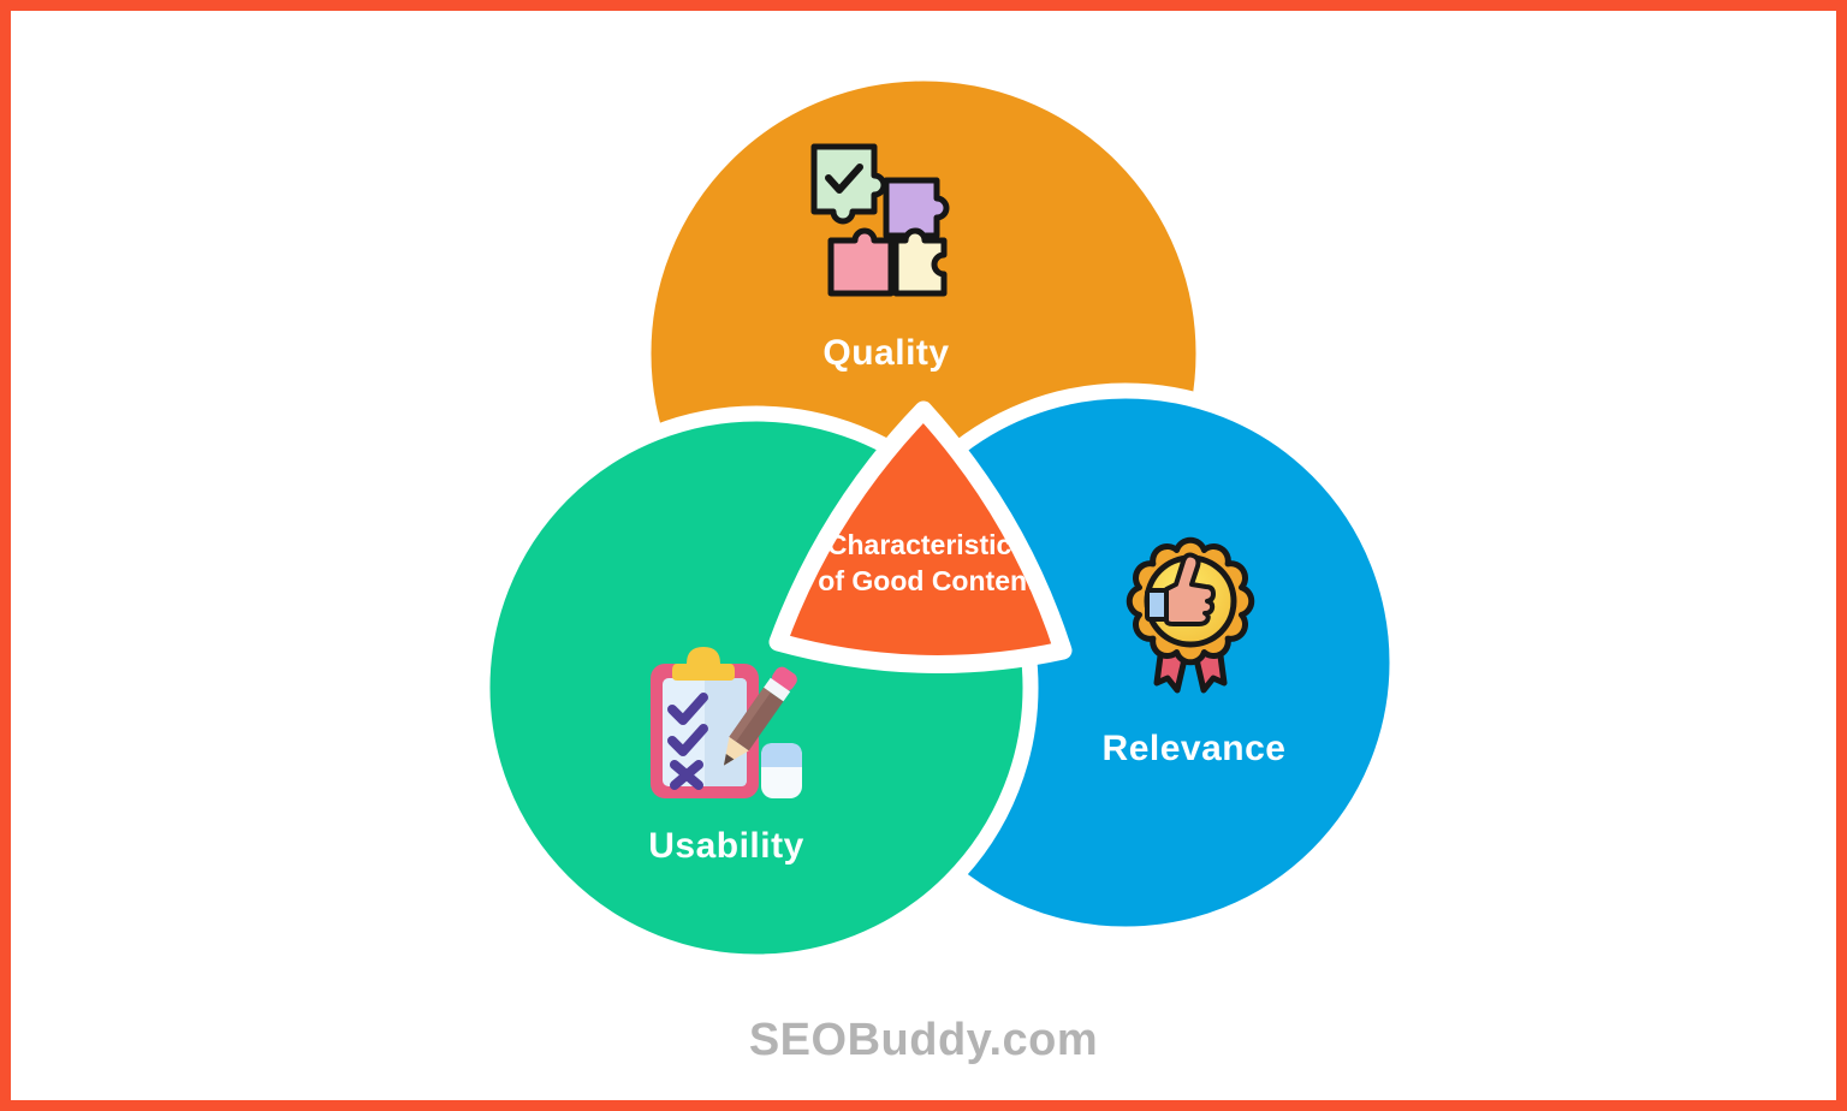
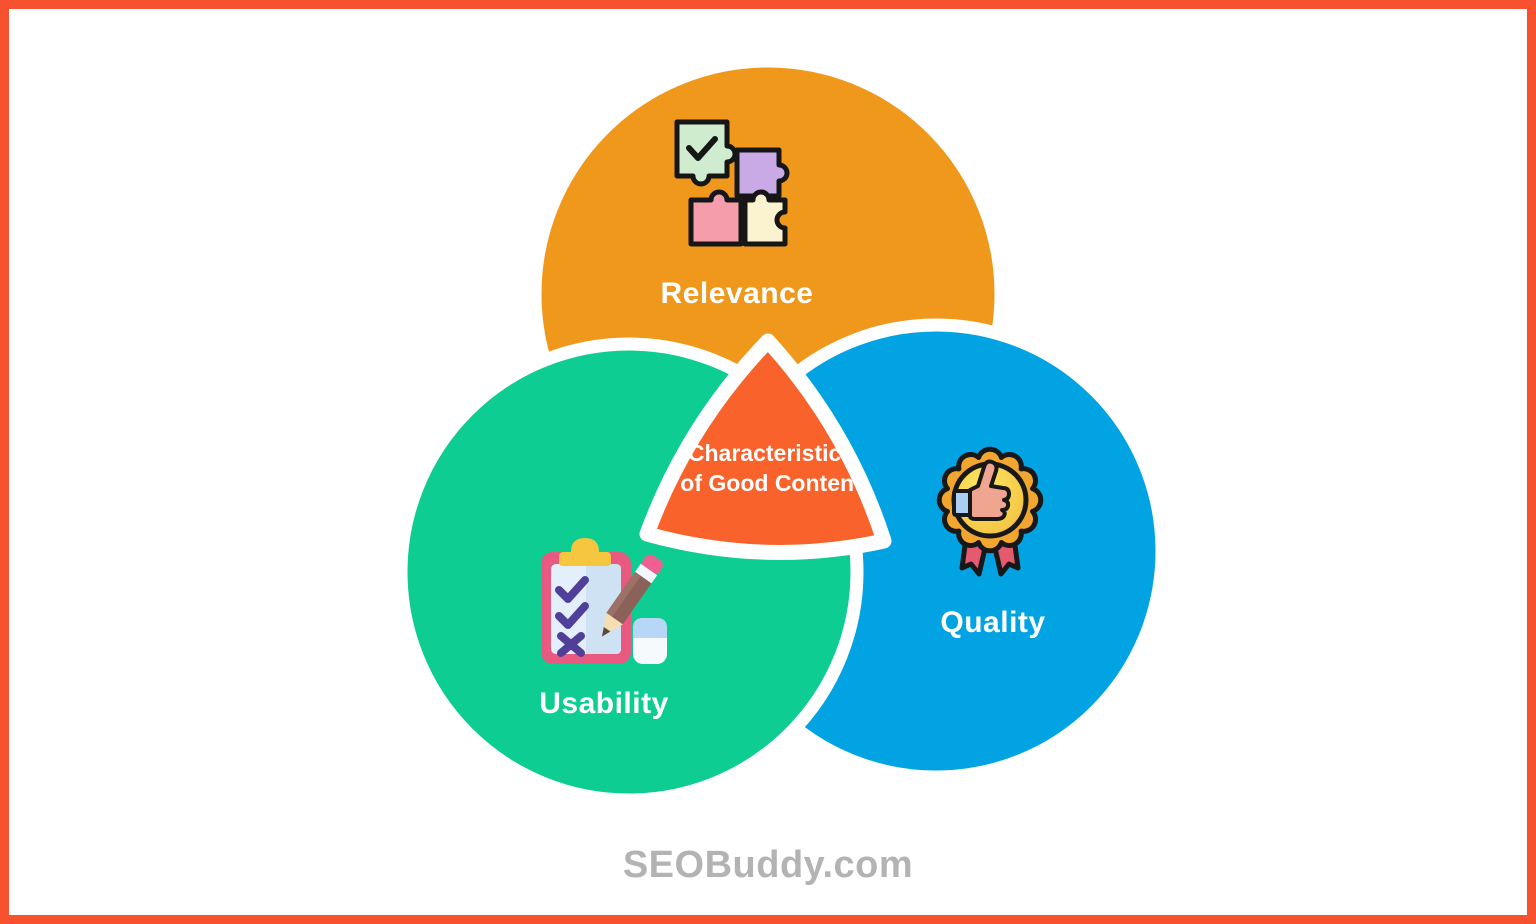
- Quality
+ Relevance
  Usability
- Relevance
+ Quality
  Characteristics
  of Good Content
  SEOBuddy.com
